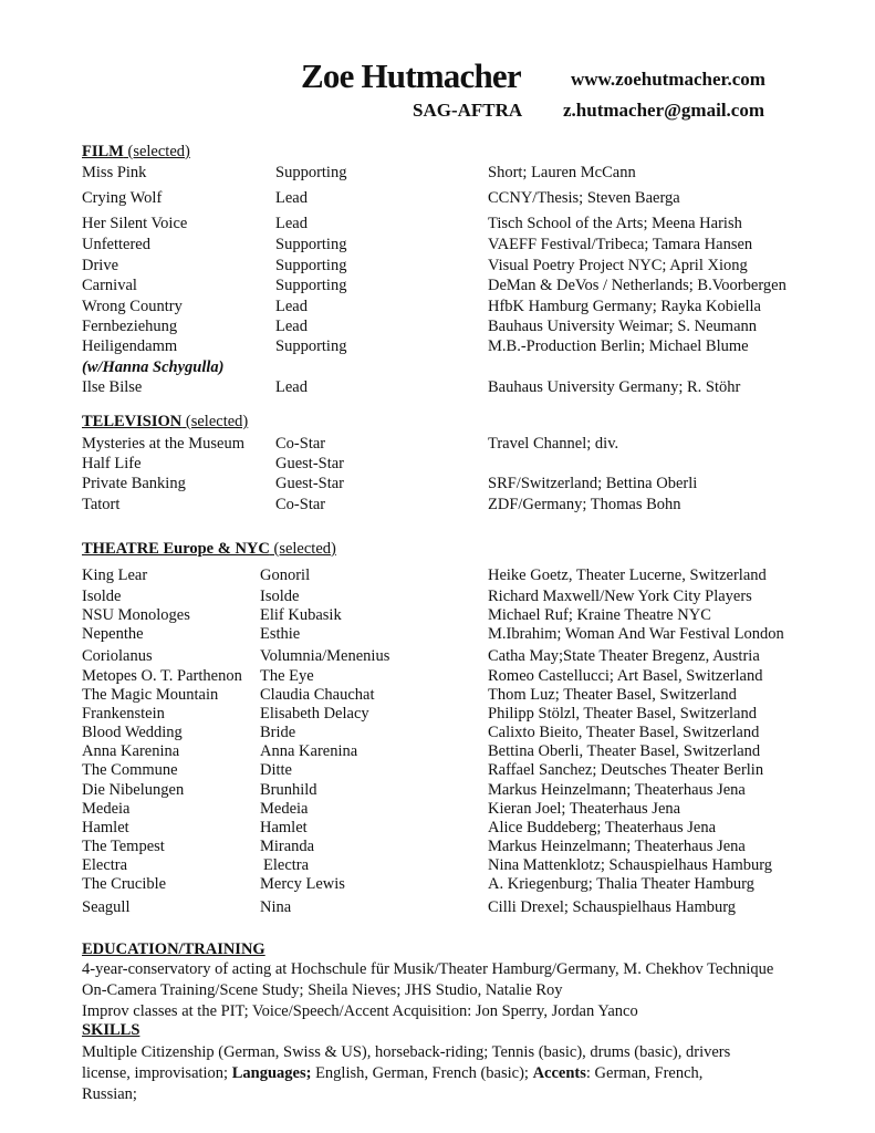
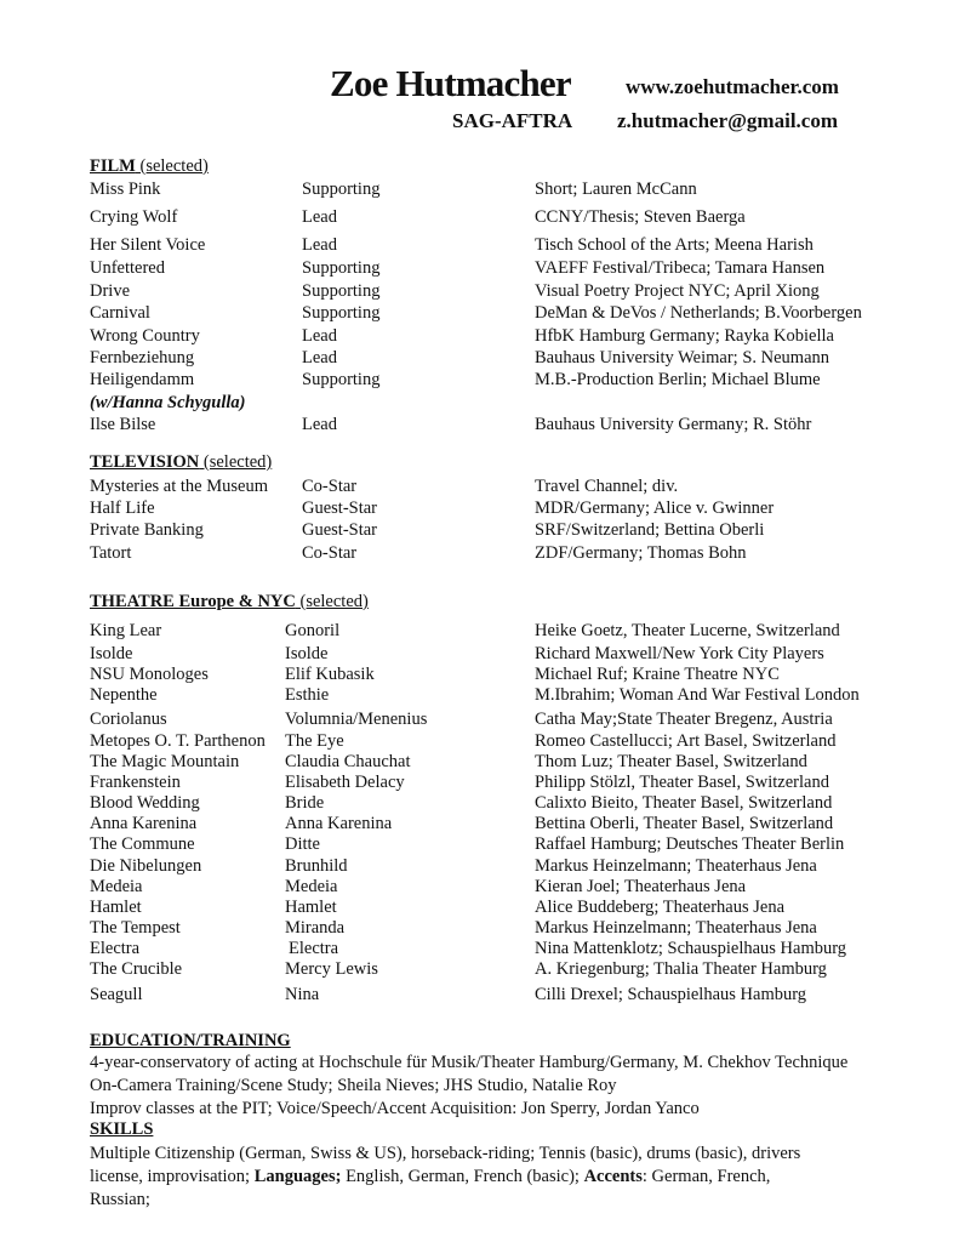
  Zoe Hutmacher
  www.zoehutmacher.com
  SAG-AFTRA
  z.hutmacher@gmail.com
  FILM (selected)
  Miss Pink
  Supporting
  Short; Lauren McCann
  Crying Wolf
  Lead
  CCNY/Thesis; Steven Baerga
  Her Silent Voice
  Lead
  Tisch School of the Arts; Meena Harish
  Unfettered
  Supporting
  VAEFF Festival/Tribeca; Tamara Hansen
  Drive
  Supporting
  Visual Poetry Project NYC; April Xiong
  Carnival
  Supporting
  DeMan & DeVos / Netherlands; B.Voorbergen
  Wrong Country
  Lead
  HfbK Hamburg Germany; Rayka Kobiella
  Fernbeziehung
  Lead
  Bauhaus University Weimar; S. Neumann
  Heiligendamm
  Supporting
  M.B.-Production Berlin; Michael Blume
  (w/Hanna Schygulla)
  Ilse Bilse
  Lead
  Bauhaus University Germany; R. Stöhr
  TELEVISION (selected)
  Mysteries at the Museum
  Co-Star
  Travel Channel; div.
  Half Life
  Guest-Star
+ MDR/Germany; Alice v. Gwinner
  Private Banking
  Guest-Star
  SRF/Switzerland; Bettina Oberli
  Tatort
  Co-Star
  ZDF/Germany; Thomas Bohn
  THEATRE Europe & NYC (selected)
  King Lear
  Gonoril
  Heike Goetz, Theater Lucerne, Switzerland
  Isolde
  Isolde
  Richard Maxwell/New York City Players
  NSU Monologes
  Elif Kubasik
  Michael Ruf; Kraine Theatre NYC
  Nepenthe
  Esthie
  M.Ibrahim; Woman And War Festival London
  Coriolanus
  Volumnia/Menenius
  Catha May;State Theater Bregenz, Austria
  Metopes O. T. Parthenon
  The Eye
  Romeo Castellucci; Art Basel, Switzerland
  The Magic Mountain
  Claudia Chauchat
  Thom Luz; Theater Basel, Switzerland
  Frankenstein
  Elisabeth Delacy
  Philipp Stölzl, Theater Basel, Switzerland
  Blood Wedding
  Bride
  Calixto Bieito, Theater Basel, Switzerland
  Anna Karenina
  Anna Karenina
  Bettina Oberli, Theater Basel, Switzerland
  The Commune
  Ditte
- Raffael Sanchez; Deutsches Theater Berlin
+ Raffael Hamburg; Deutsches Theater Berlin
  Die Nibelungen
  Brunhild
  Markus Heinzelmann; Theaterhaus Jena
  Medeia
  Medeia
  Kieran Joel; Theaterhaus Jena
  Hamlet
  Hamlet
  Alice Buddeberg; Theaterhaus Jena
  The Tempest
  Miranda
  Markus Heinzelmann; Theaterhaus Jena
  Electra
  Electra
  Nina Mattenklotz; Schauspielhaus Hamburg
  The Crucible
  Mercy Lewis
  A. Kriegenburg; Thalia Theater Hamburg
  Seagull
  Nina
  Cilli Drexel; Schauspielhaus Hamburg
  EDUCATION/TRAINING
  4-year-conservatory of acting at Hochschule für Musik/Theater Hamburg/Germany, M. Chekhov Technique
  On-Camera Training/Scene Study; Sheila Nieves; JHS Studio, Natalie Roy
  Improv classes at the PIT; Voice/Speech/Accent Acquisition: Jon Sperry, Jordan Yanco
  SKILLS
  Multiple Citizenship (German, Swiss & US), horseback-riding; Tennis (basic), drums (basic), drivers
  license, improvisation; Languages; English, German, French (basic); Accents: German, French,
  Russian;
